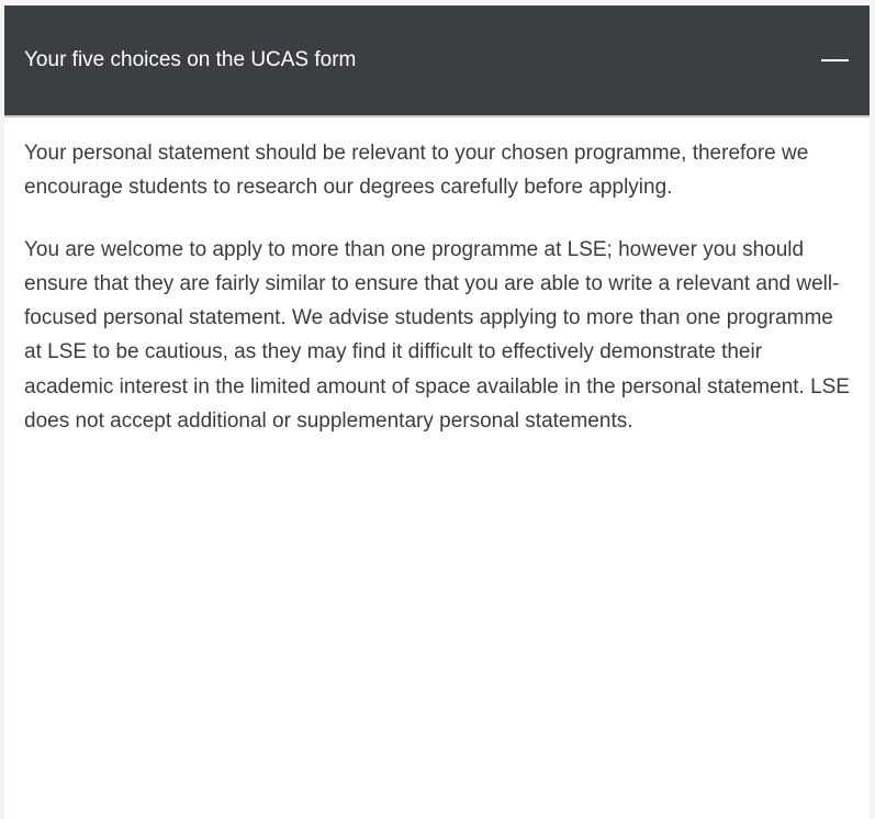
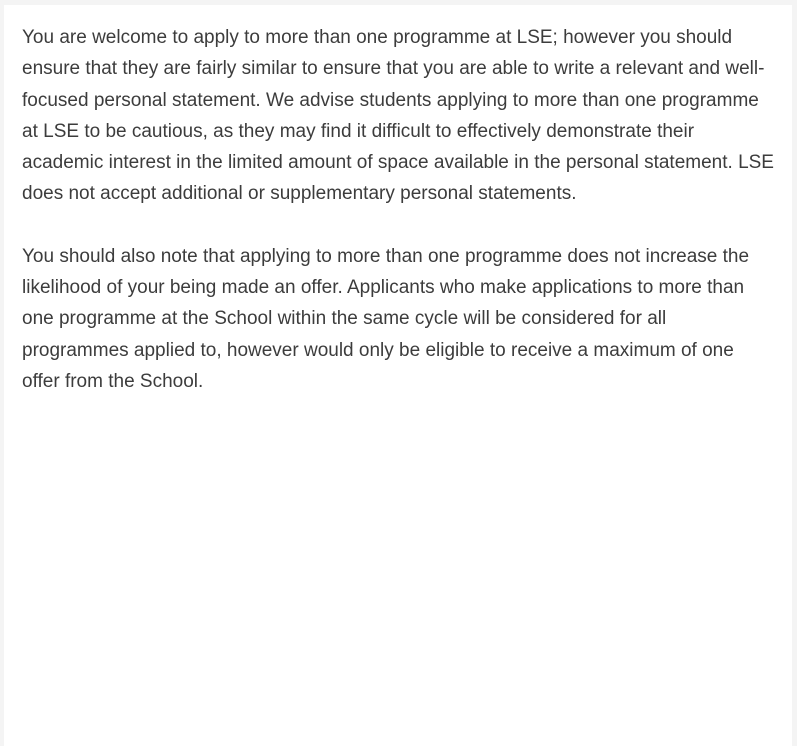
- Your five choices on the UCAS form
- Your personal statement should be relevant to your chosen programme, therefore we encourage students to research our degrees carefully before applying.
  You are welcome to apply to more than one programme at LSE; however you should ensure that they are fairly similar to ensure that you are able to write a relevant and well-focused personal statement. We advise students applying to more than one programme at LSE to be cautious, as they may find it difficult to effectively demonstrate their academic interest in the limited amount of space available in the personal statement. LSE does not accept additional or supplementary personal statements.
+ You should also note that applying to more than one programme does not increase the likelihood of your being made an offer. Applicants who make applications to more than one programme at the School within the same cycle will be considered for all programmes applied to, however would only be eligible to receive a maximum of one offer from the School.
